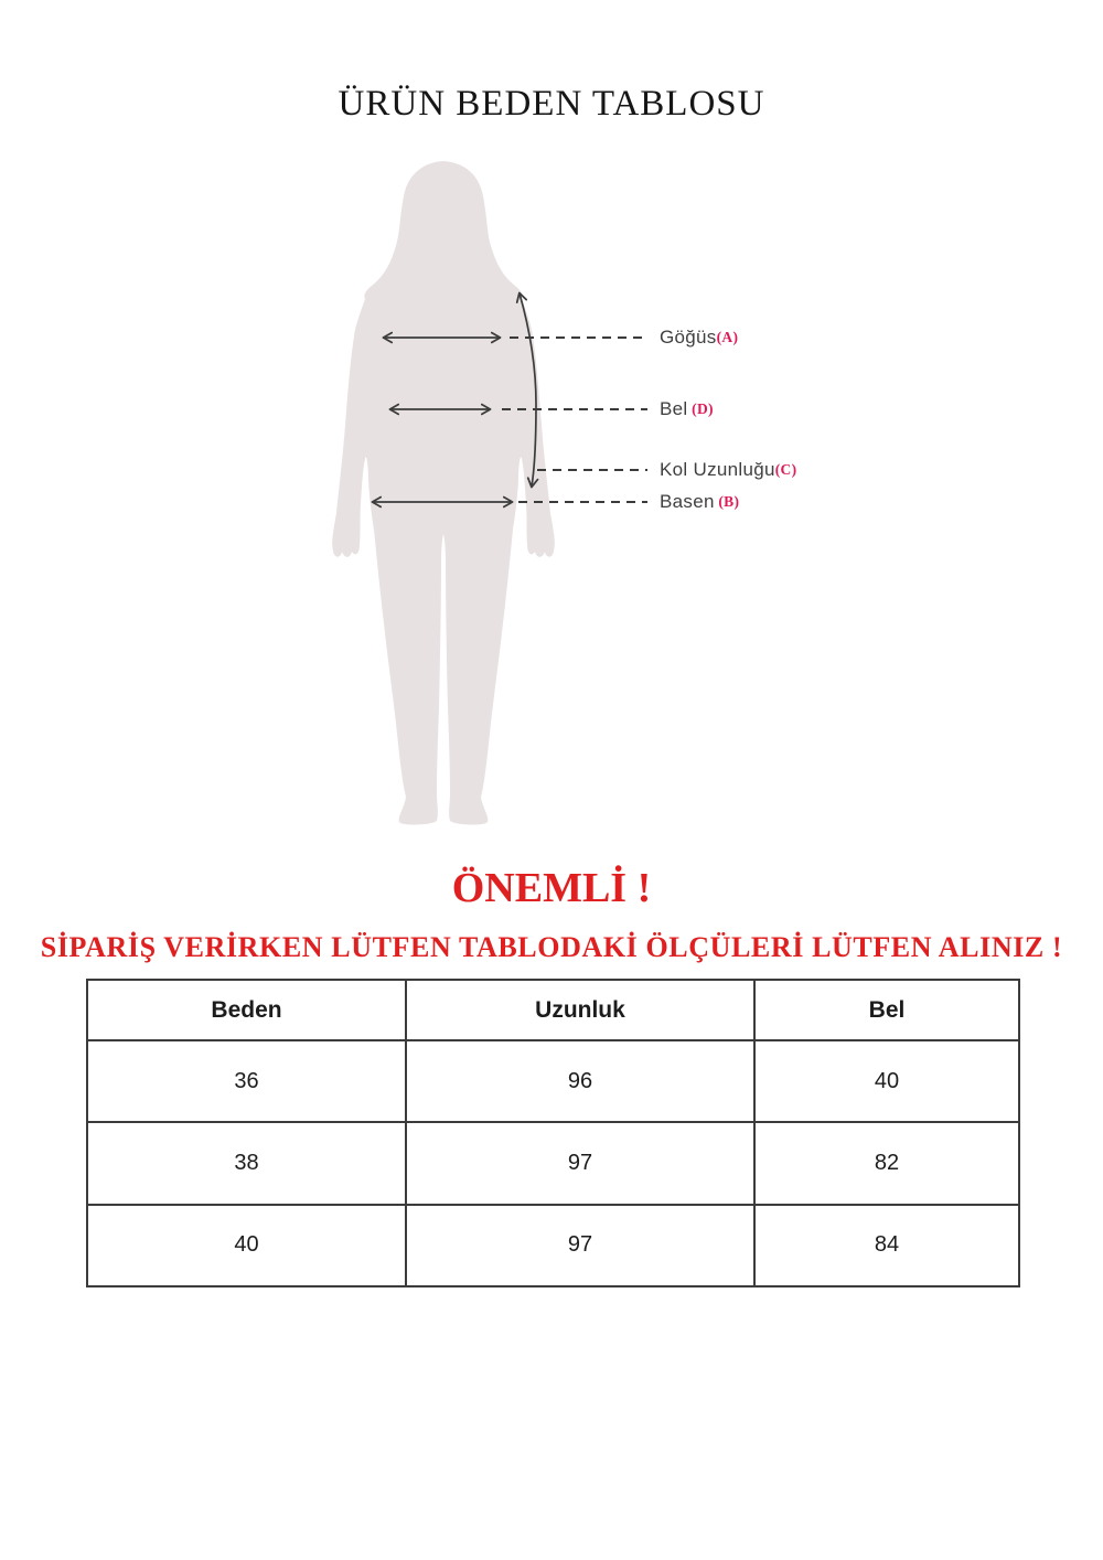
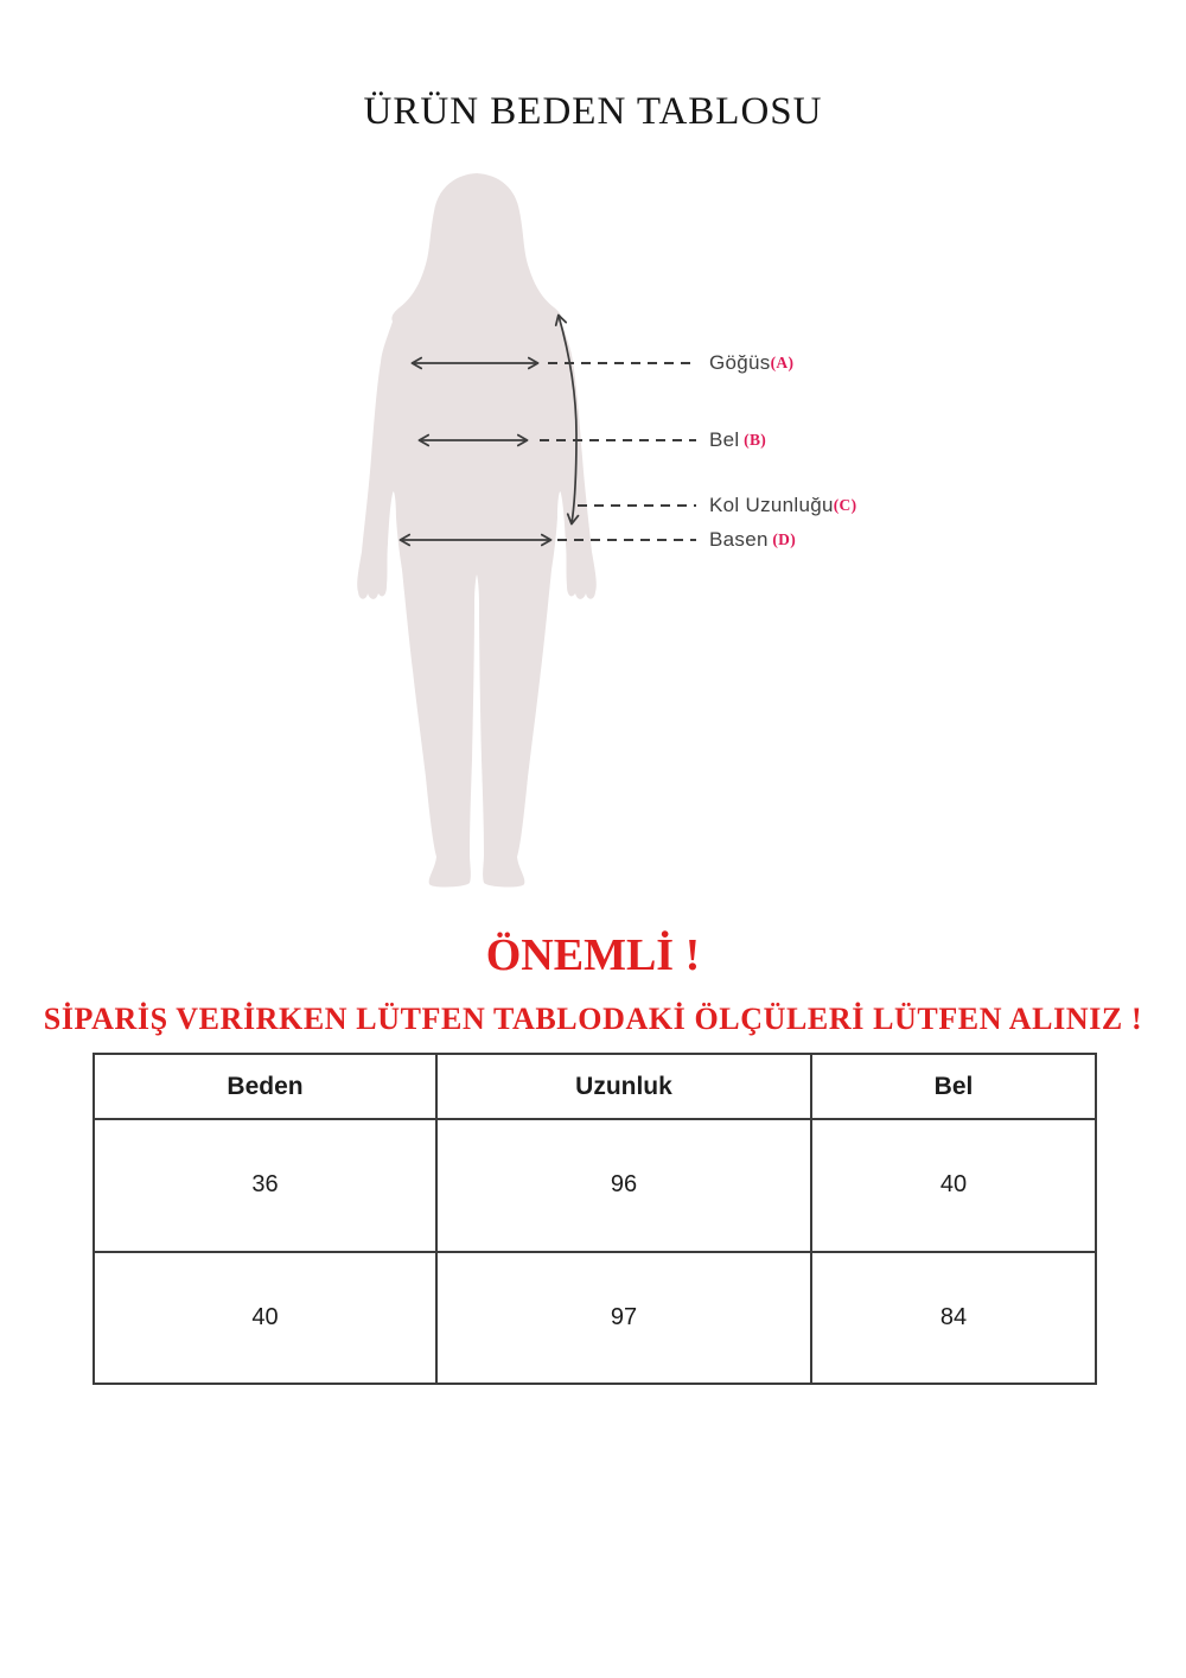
  ÜRÜN BEDEN TABLOSU
  Göğüs(A)
- Bel (D)
+ Bel (B)
  Kol Uzunluğu(C)
- Basen (B)
+ Basen (D)
  ÖNEMLİ !
  SİPARİŞ VERİRKEN LÜTFEN TABLODAKİ ÖLÇÜLERİ LÜTFEN ALINIZ !
  Beden	Uzunluk	Bel
  36	96	40
- 38	97	82
  40	97	84
